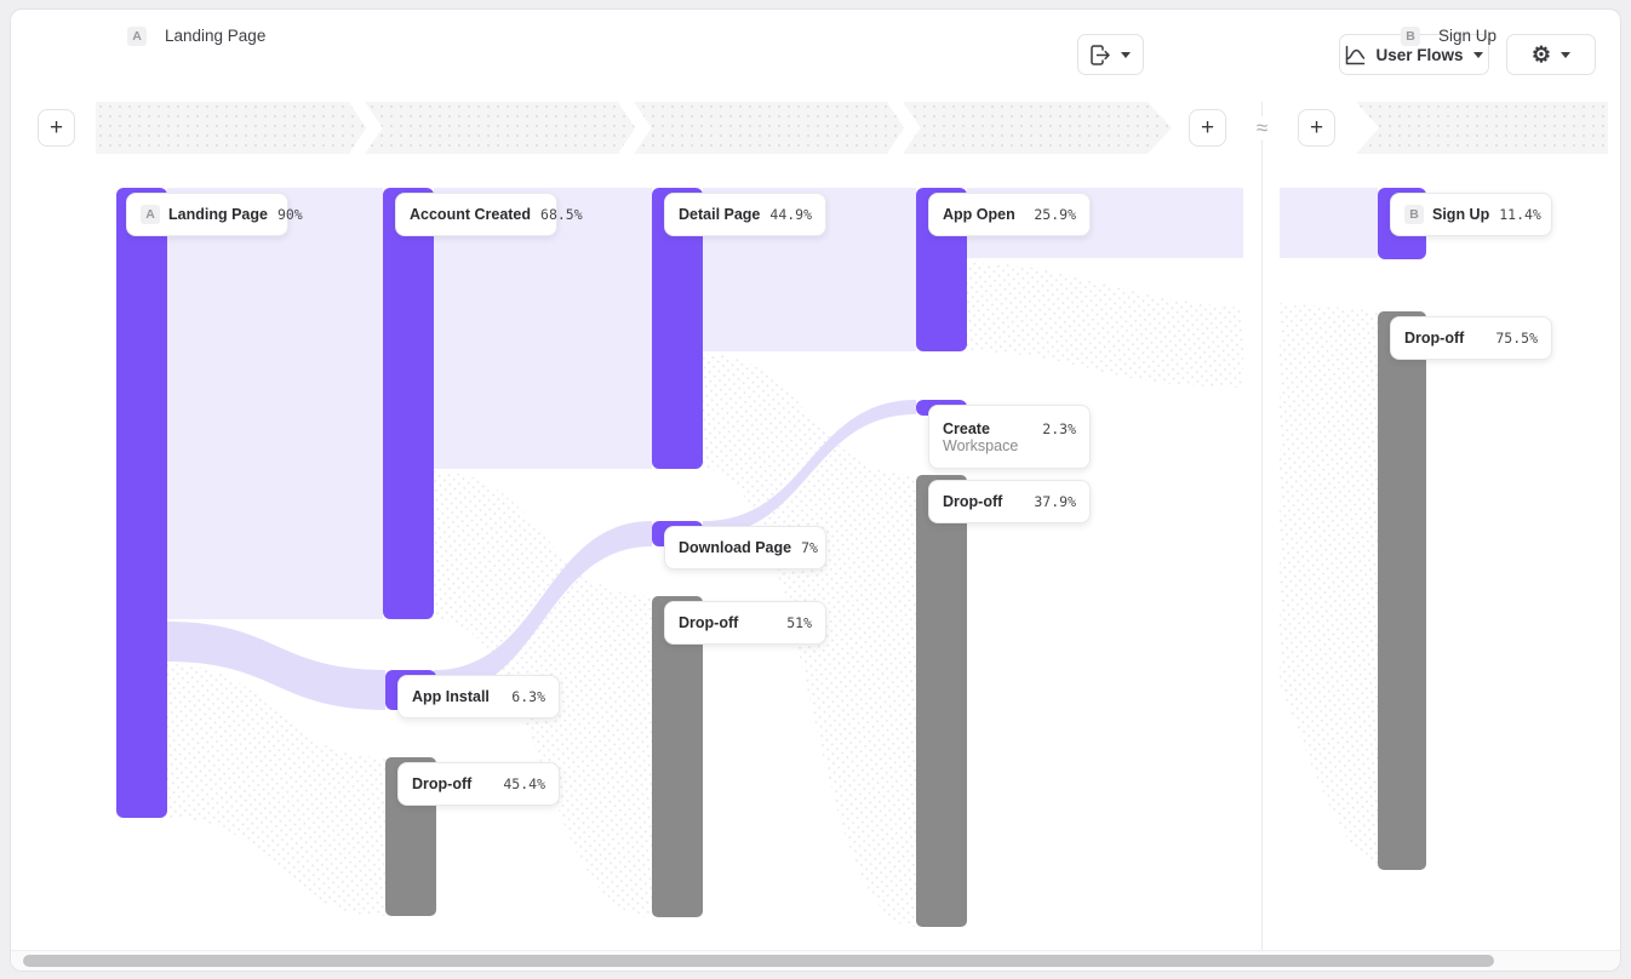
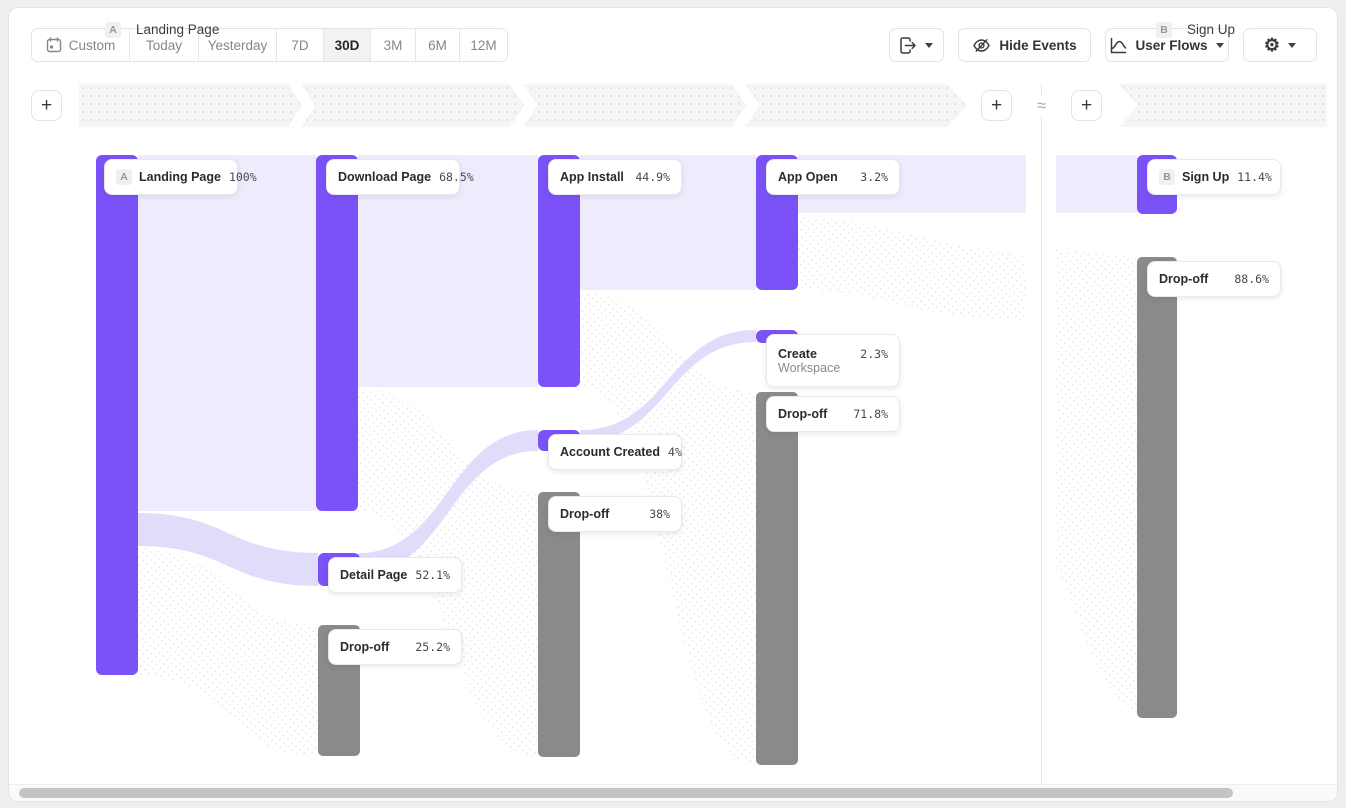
+ Custom
+ Today
+ Yesterday
+ 7D
+ 30D
+ 3M
+ 6M
+ 12M
+ Hide Events
  User Flows
  ⚙
  +
  A
  Landing Page
  +
  ≈
  +
  B
  Sign Up
  A
  Landing Page
- 90%
+ 100%
- Account Created
+ Download Page
  68.5%
- Detail Page
+ App Install
  44.9%
  App Open
- 25.9%
+ 3.2%
  Create
  2.3%
  Workspace
  Drop-off
- 37.9%
+ 71.8%
- Download Page
+ Account Created
- 7%
+ 4%
  Drop-off
- 51%
+ 38%
- App Install
+ Detail Page
- 6.3%
+ 52.1%
  Drop-off
- 45.4%
+ 25.2%
  B
  Sign Up
  11.4%
  Drop-off
- 75.5%
+ 88.6%
